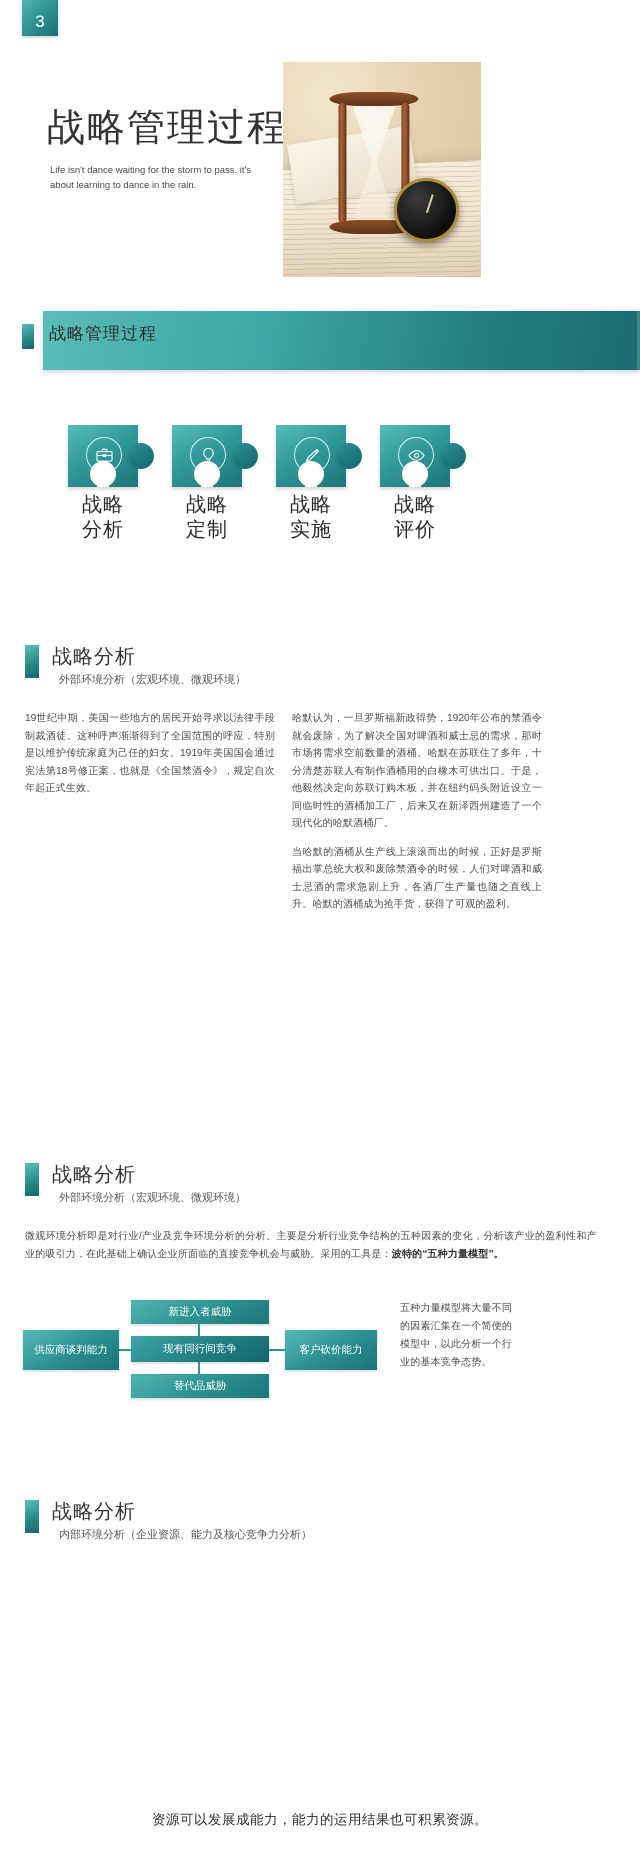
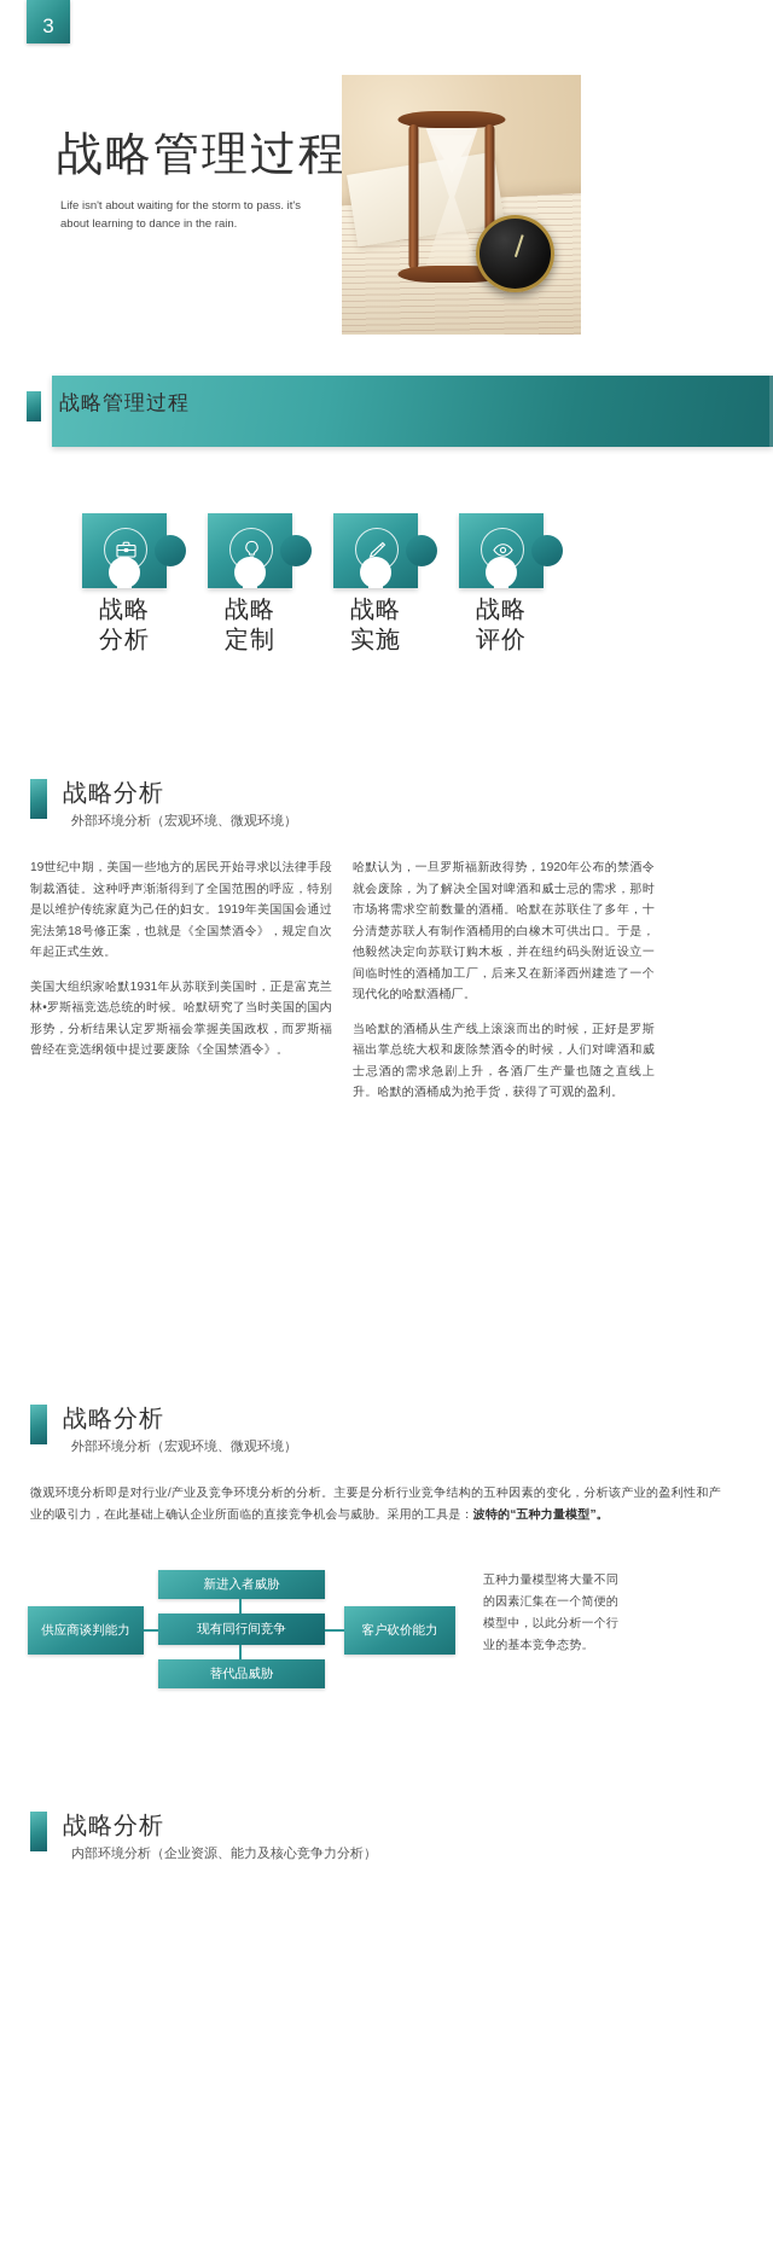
  3
  战略管理过程
- Life isn't dance waiting for the storm to pass. it's about learning to dance in the rain.
+ Life isn't about waiting for the storm to pass. it's about learning to dance in the rain.
  战略管理过程
  战略
  分析
  战略
  定制
  战略
  实施
  战略
  评价
  战略分析
  外部环境分析（宏观环境、微观环境）
  19世纪中期，美国一些地方的居民开始寻求以法律手段制裁酒徒。这种呼声渐渐得到了全国范围的呼应，特别是以维护传统家庭为己任的妇女。1919年美国国会通过宪法第18号修正案，也就是《全国禁酒令》，规定自次年起正式生效。
+ 美国大组织家哈默1931年从苏联到美国时，正是富克兰林•罗斯福竞选总统的时候。哈默研究了当时美国的国内形势，分析结果认定罗斯福会掌握美国政权，而罗斯福曾经在竞选纲领中提过要废除《全国禁酒令》。
  哈默认为，一旦罗斯福新政得势，1920年公布的禁酒令就会废除，为了解决全国对啤酒和威士忌的需求，那时市场将需求空前数量的酒桶。哈默在苏联住了多年，十分清楚苏联人有制作酒桶用的白橡木可供出口。于是，他毅然决定向苏联订购木板，并在纽约码头附近设立一间临时性的酒桶加工厂，后来又在新泽西州建造了一个现代化的哈默酒桶厂。
  当哈默的酒桶从生产线上滚滚而出的时候，正好是罗斯福出掌总统大权和废除禁酒令的时候，人们对啤酒和威士忌酒的需求急剧上升，各酒厂生产量也随之直线上升。哈默的酒桶成为抢手货，获得了可观的盈利。
  战略分析
  外部环境分析（宏观环境、微观环境）
  微观环境分析即是对行业/产业及竞争环境分析的分析。主要是分析行业竞争结构的五种因素的变化，分析该产业的盈利性和产业的吸引力，在此基础上确认企业所面临的直接竞争机会与威胁。采用的工具是：波特的“五种力量模型”。
  新进入者威胁
  现有同行间竞争
  替代品威胁
  供应商谈判能力
  客户砍价能力
  五种力量模型将大量不同的因素汇集在一个简便的模型中，以此分析一个行业的基本竞争态势。
  战略分析
  内部环境分析（企业资源、能力及核心竞争力分析）
- 资源可以发展成能力，能力的运用结果也可积累资源。
